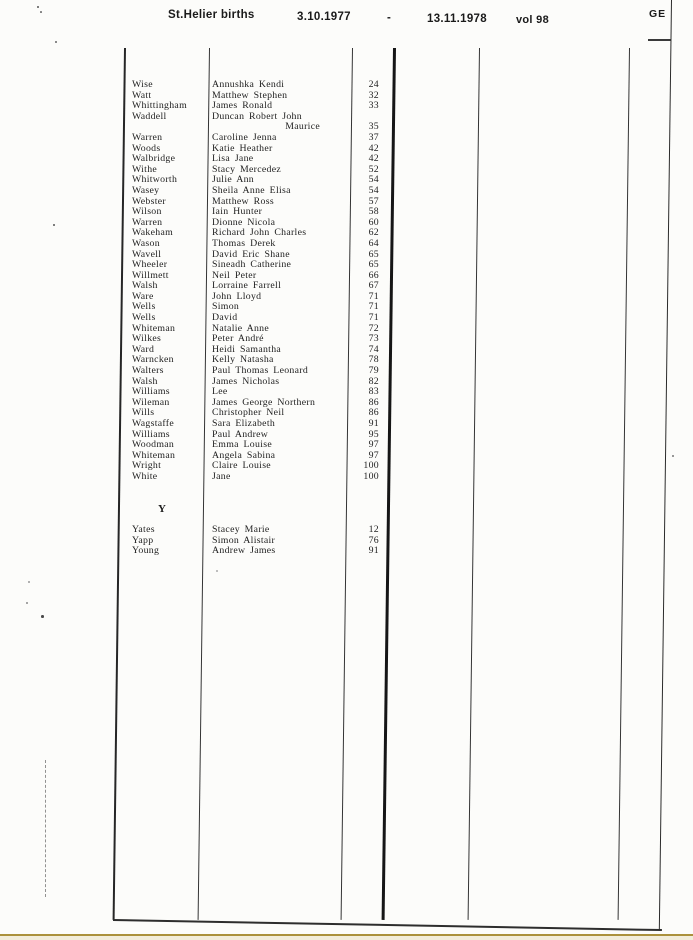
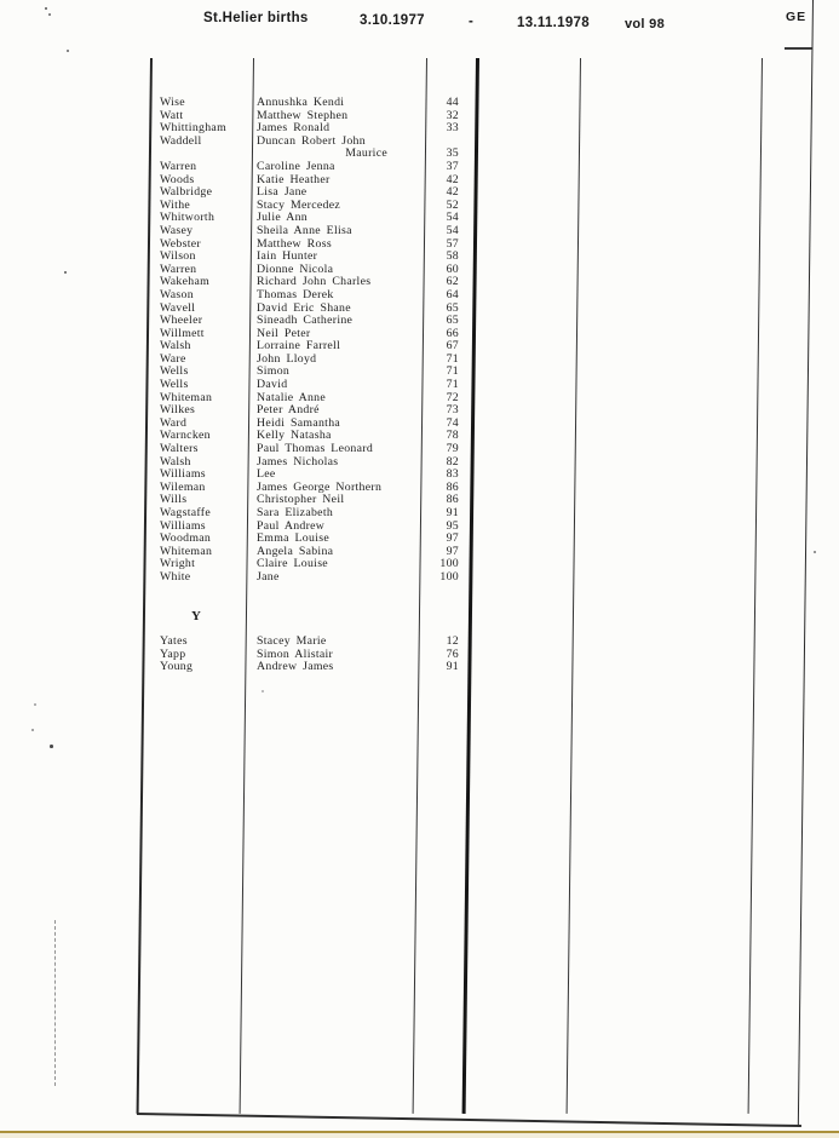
  St.Helier births
  3.10.1977
  -
  13.11.1978
  vol 98
  GE
  Wise
  Annushka Kendi
- 24
+ 44
  Watt
  Matthew Stephen
  32
  Whittingham
  James Ronald
  33
  Waddell
  Duncan Robert John
  Maurice
  35
  Warren
  Caroline Jenna
  37
  Woods
  Katie Heather
  42
  Walbridge
  Lisa Jane
  42
  Withe
  Stacy Mercedez
  52
  Whitworth
  Julie Ann
  54
  Wasey
  Sheila Anne Elisa
  54
  Webster
  Matthew Ross
  57
  Wilson
  Iain Hunter
  58
  Warren
  Dionne Nicola
  60
  Wakeham
  Richard John Charles
  62
  Wason
  Thomas Derek
  64
  Wavell
  David Eric Shane
  65
  Wheeler
  Sineadh Catherine
  65
  Willmett
  Neil Peter
  66
  Walsh
  Lorraine Farrell
  67
  Ware
  John Lloyd
  71
  Wells
  Simon
  71
  Wells
  David
  71
  Whiteman
  Natalie Anne
  72
  Wilkes
  Peter André
  73
  Ward
  Heidi Samantha
  74
  Warncken
  Kelly Natasha
  78
  Walters
  Paul Thomas Leonard
  79
  Walsh
  James Nicholas
  82
  Williams
  Lee
  83
  Wileman
  James George Northern
  86
  Wills
  Christopher Neil
  86
  Wagstaffe
  Sara Elizabeth
  91
  Williams
  Paul Andrew
  95
  Woodman
  Emma Louise
  97
  Whiteman
  Angela Sabina
  97
  Wright
  Claire Louise
  100
  White
  Jane
  100
  Y
  Yates
  Stacey Marie
  12
  Yapp
  Simon Alistair
  76
  Young
  Andrew James
  91
